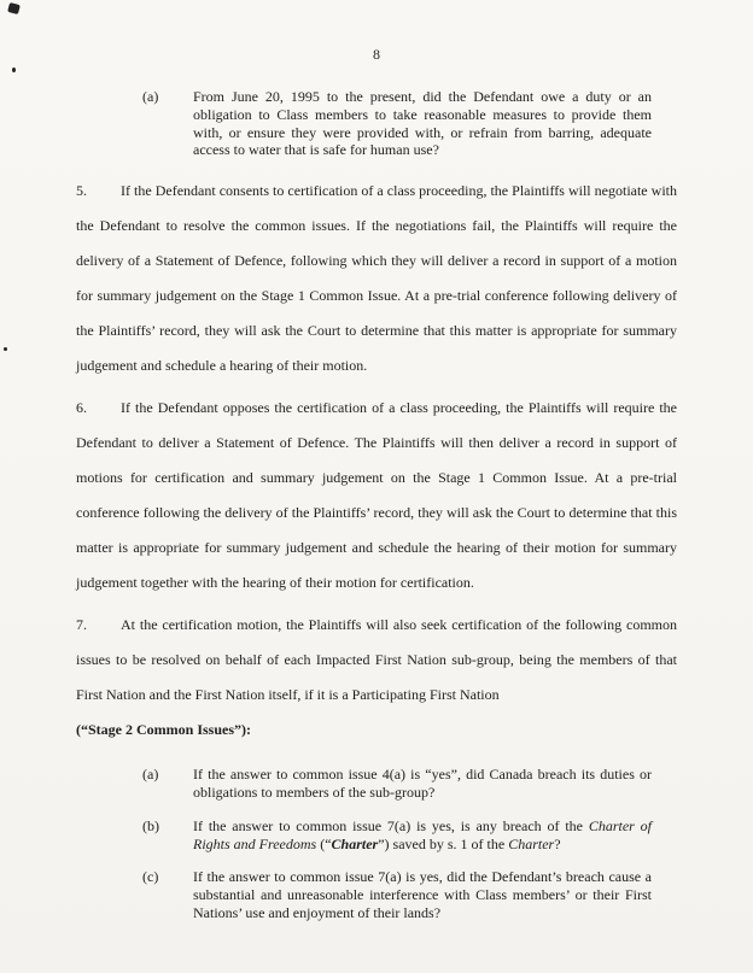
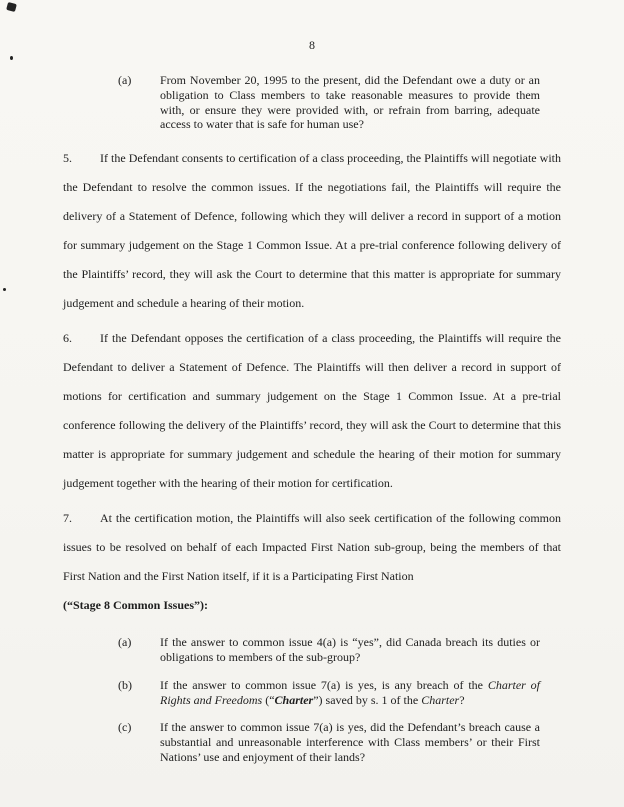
  8
  (a)
- From June 20, 1995 to the present, did the Defendant owe a duty or an obligation to Class members to take reasonable measures to provide them with, or ensure they were provided with, or refrain from barring, adequate access to water that is safe for human use?
+ From November 20, 1995 to the present, did the Defendant owe a duty or an obligation to Class members to take reasonable measures to provide them with, or ensure they were provided with, or refrain from barring, adequate access to water that is safe for human use?
  5. If the Defendant consents to certification of a class proceeding, the Plaintiffs will negotiate with the Defendant to resolve the common issues. If the negotiations fail, the Plaintiffs will require the delivery of a Statement of Defence, following which they will deliver a record in support of a motion for summary judgement on the Stage 1 Common Issue. At a pre-trial conference following delivery of the Plaintiffs’ record, they will ask the Court to determine that this matter is appropriate for summary judgement and schedule a hearing of their motion.
  6. If the Defendant opposes the certification of a class proceeding, the Plaintiffs will require the Defendant to deliver a Statement of Defence. The Plaintiffs will then deliver a record in support of motions for certification and summary judgement on the Stage 1 Common Issue. At a pre-trial conference following the delivery of the Plaintiffs’ record, they will ask the Court to determine that this matter is appropriate for summary judgement and schedule the hearing of their motion for summary judgement together with the hearing of their motion for certification.
  7. At the certification motion, the Plaintiffs will also seek certification of the following common issues to be resolved on behalf of each Impacted First Nation sub-group, being the members of that First Nation and the First Nation itself, if it is a Participating First Nation
- (“Stage 2 Common Issues”):
+ (“Stage 8 Common Issues”):
  (a)
  If the answer to common issue 4(a) is “yes”, did Canada breach its duties or obligations to members of the sub-group?
  (b)
  If the answer to common issue 7(a) is yes, is any breach of the Charter of Rights and Freedoms (“Charter”) saved by s. 1 of the Charter?
  (c)
  If the answer to common issue 7(a) is yes, did the Defendant’s breach cause a substantial and unreasonable interference with Class members’ or their First Nations’ use and enjoyment of their lands?
